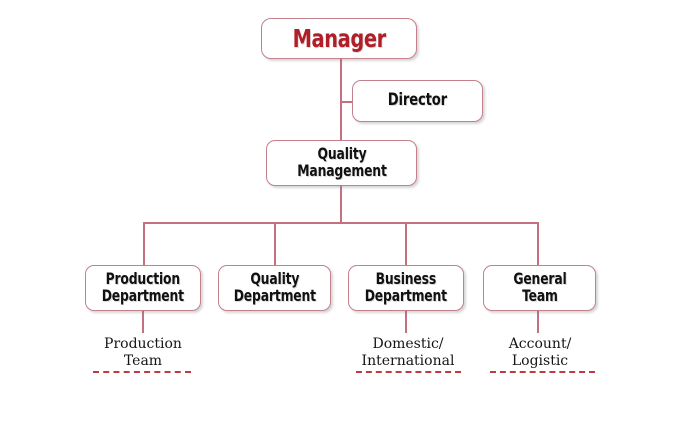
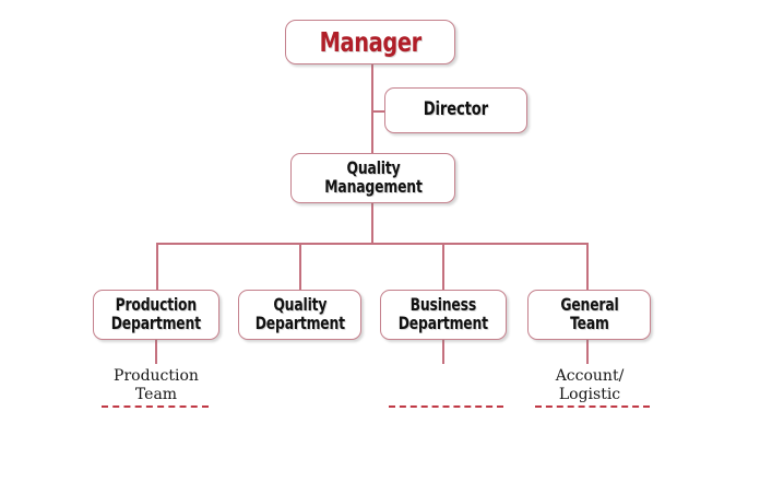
  Manager
  Director
  Quality
  Management
  Production
  Department
  Quality
  Department
  Business
  Department
  General
  Team
  Production
  Team
- Domestic/
- International
  Account/
  Logistic
